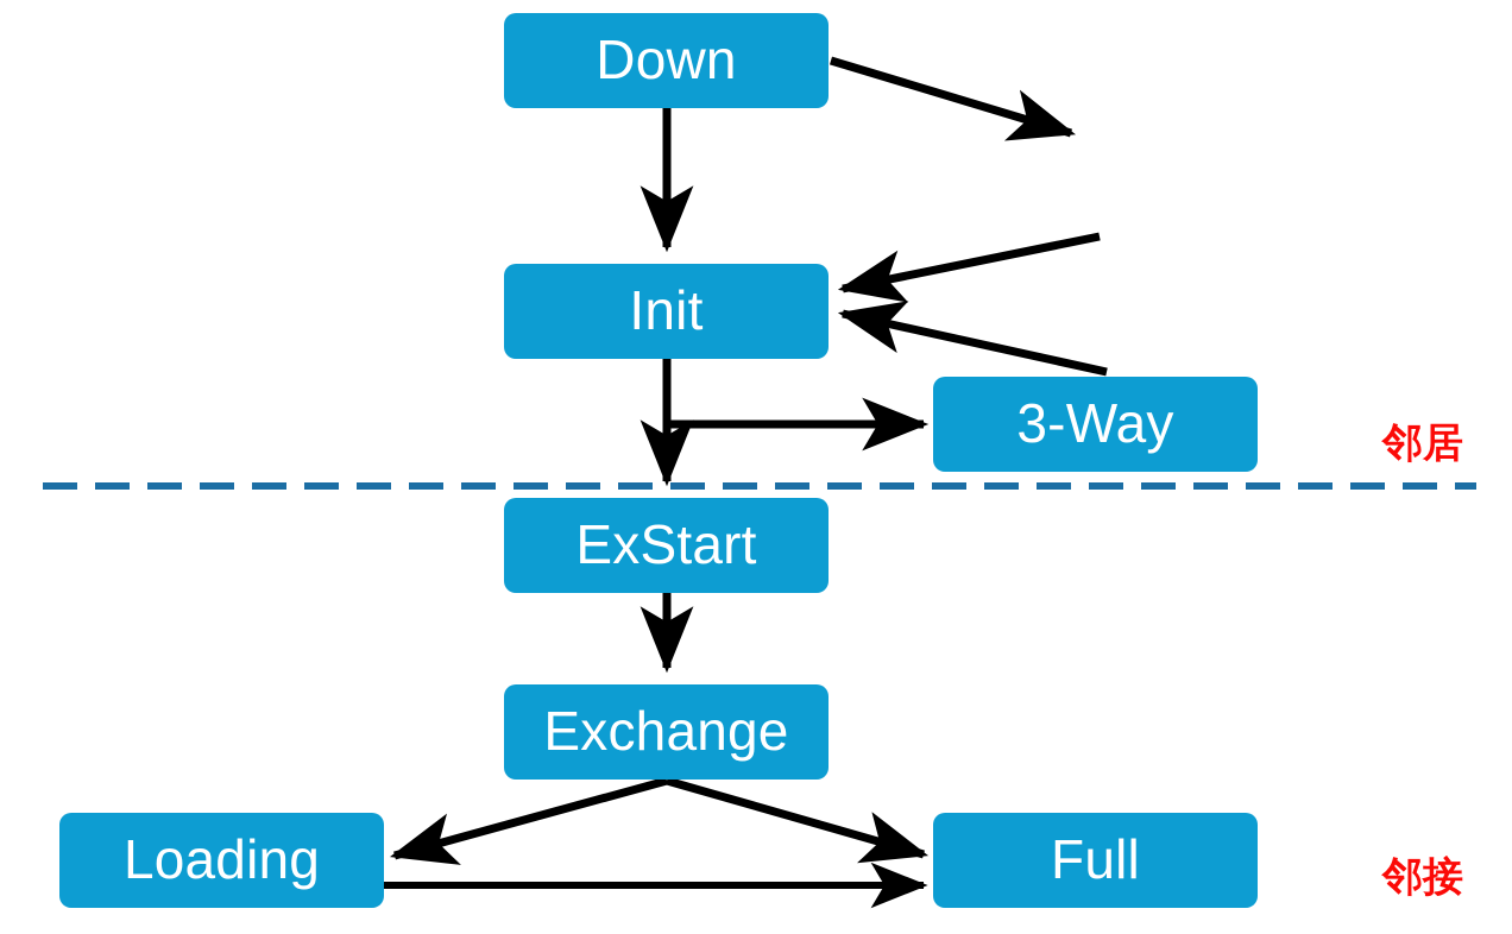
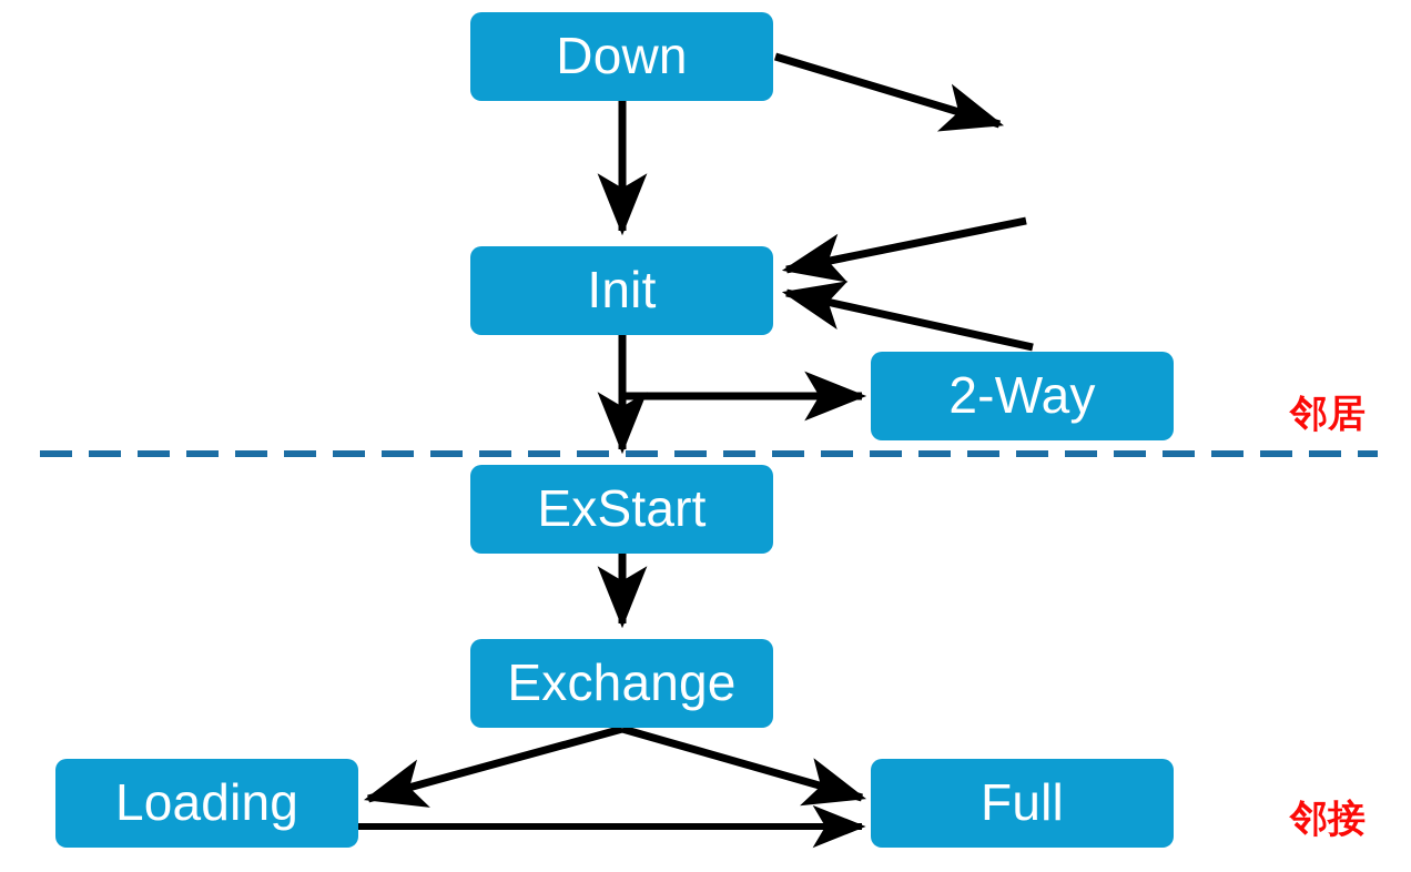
  Down
  Init
- 3-Way
+ 2-Way
  ExStart
  Exchange
  Loading
  Full
  邻居
  邻接
